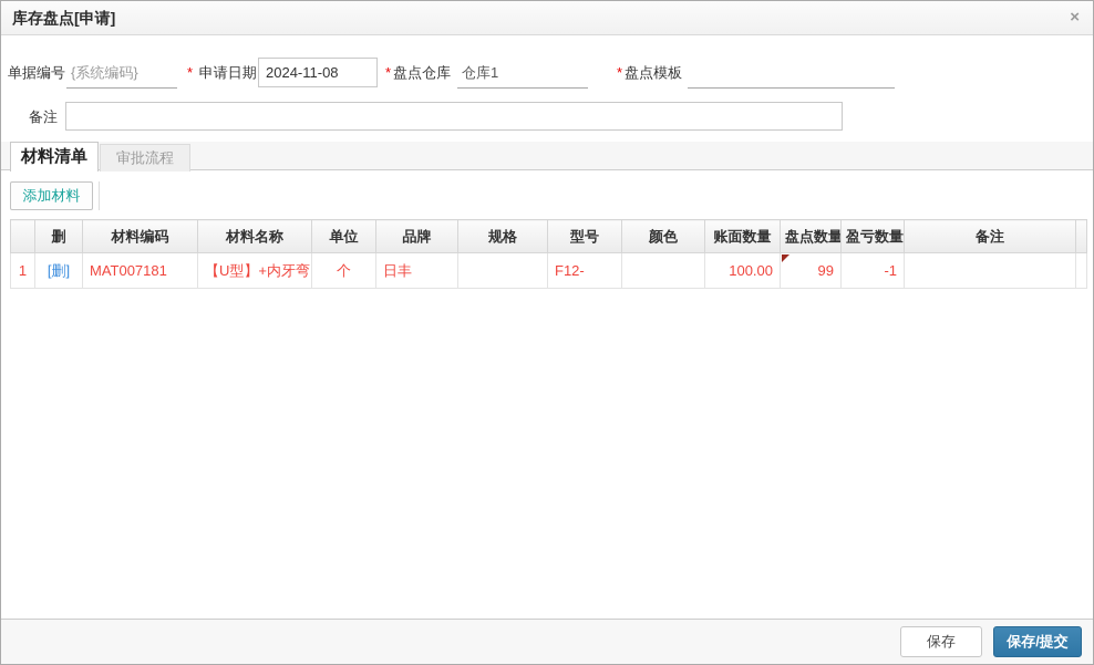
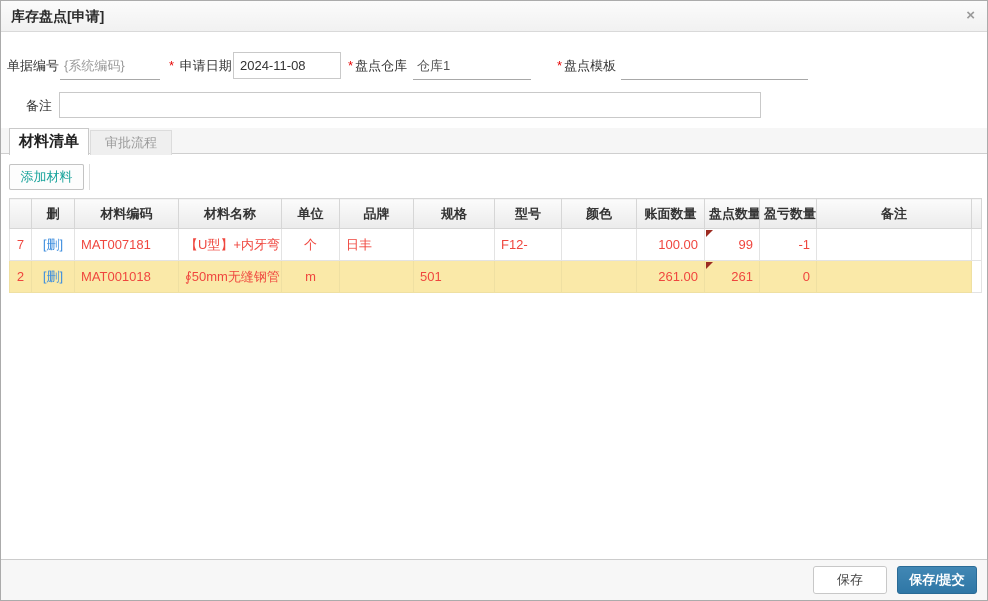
  库存盘点[申请]
  ×
  单据编号
  {系统编码}
  * 申请日期
  2024-11-08
  * 盘点仓库
  仓库1
  * 盘点模板
  备注
  材料清单
  审批流程
  添加材料
  	删	材料编码	材料名称	单位	品牌	规格	型号	颜色	账面数量	盘点数量	盈亏数量	备注
- 1	[删]	MAT007181	【U型】+内牙弯	个	日丰		F12-		100.00	99	-1
+ 7	[删]	MAT007181	【U型】+内牙弯	个	日丰		F12-		100.00	99	-1
+ 2	[删]	MAT001018	∮50mm无缝钢管	m		501			261.00	261	0
  保存
  保存/提交
